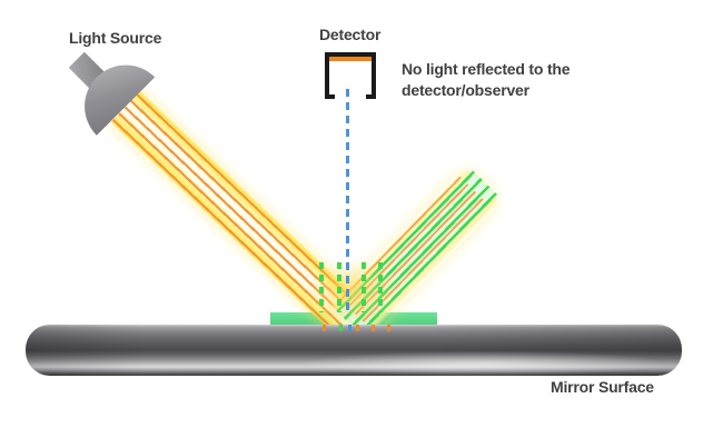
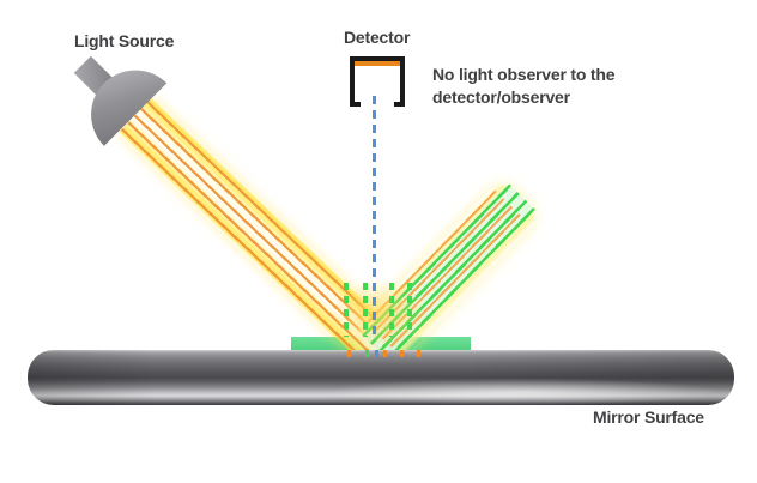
  Light Source
  Detector
- No light reflected to the
+ No light observer to the
  detector/observer
  Mirror Surface
